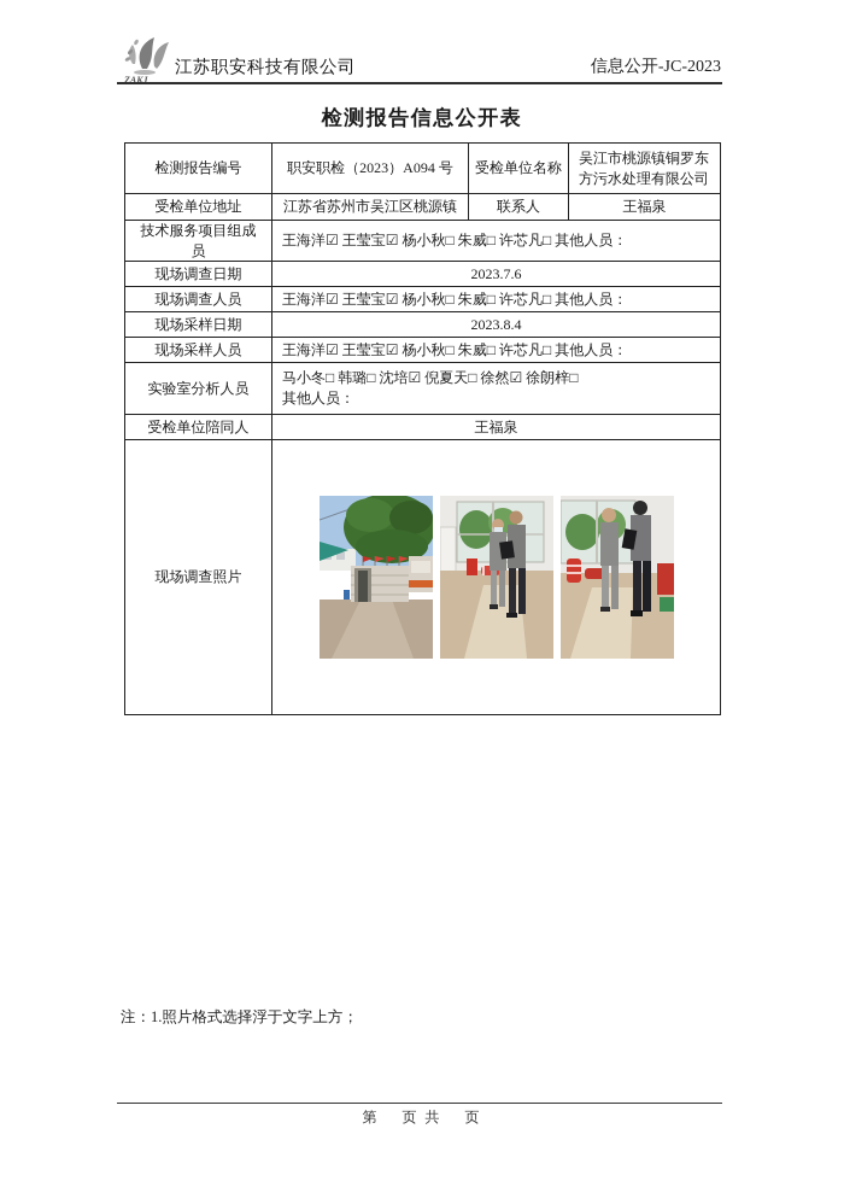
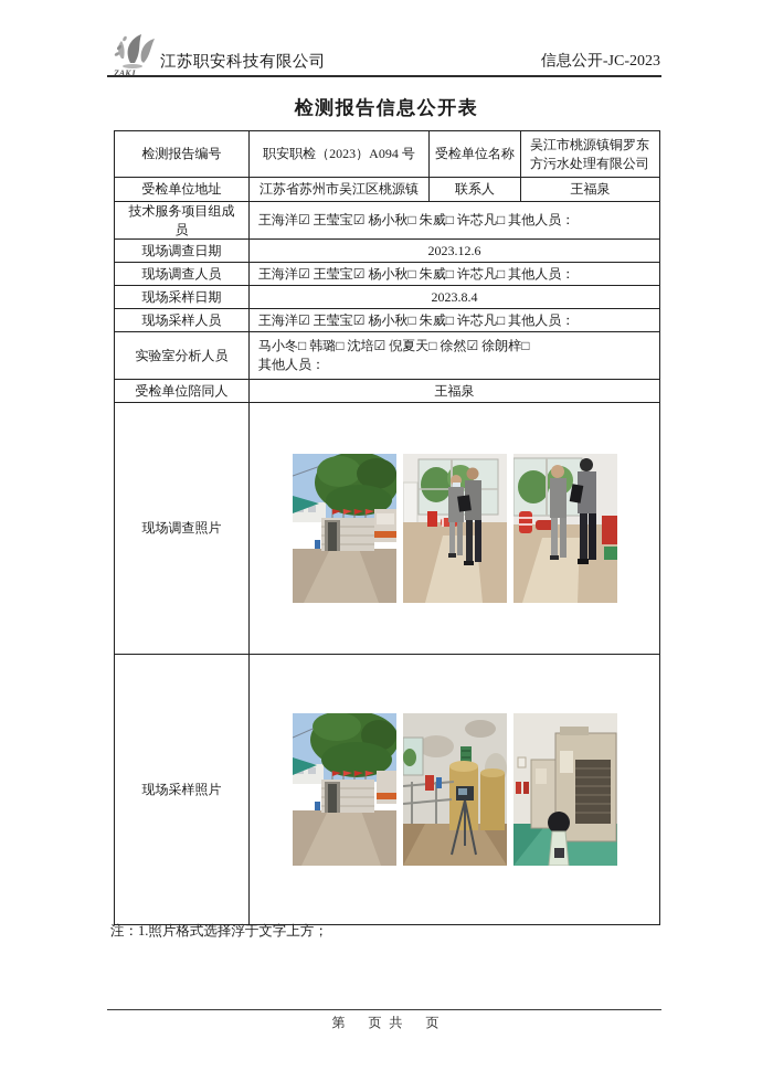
  ZAKJ
  江苏职安科技有限公司
  信息公开-JC-2023
  检测报告信息公开表
  检测报告编号	职安职检（2023）A094 号	受检单位名称	吴江市桃源镇铜罗东方污水处理有限公司
  受检单位地址	江苏省苏州市吴江区桃源镇	联系人	王福泉
  技术服务项目组成员	王海洋☑ 王莹宝☑ 杨小秋□ 朱威□ 许芯凡□ 其他人员：
- 现场调查日期	2023.7.6
+ 现场调查日期	2023.12.6
  现场调查人员	王海洋☑ 王莹宝☑ 杨小秋□ 朱威□ 许芯凡□ 其他人员：
  现场采样日期	2023.8.4
  现场采样人员	王海洋☑ 王莹宝☑ 杨小秋□ 朱威□ 许芯凡□ 其他人员：
  实验室分析人员	马小冬□ 韩璐□ 沈培☑ 倪夏天□ 徐然☑ 徐朗梓□ 其他人员：
  受检单位陪同人	王福泉
  现场调查照片
+ 现场采样照片
  注：1.照片格式选择浮于文字上方；
  第 页 共 页
